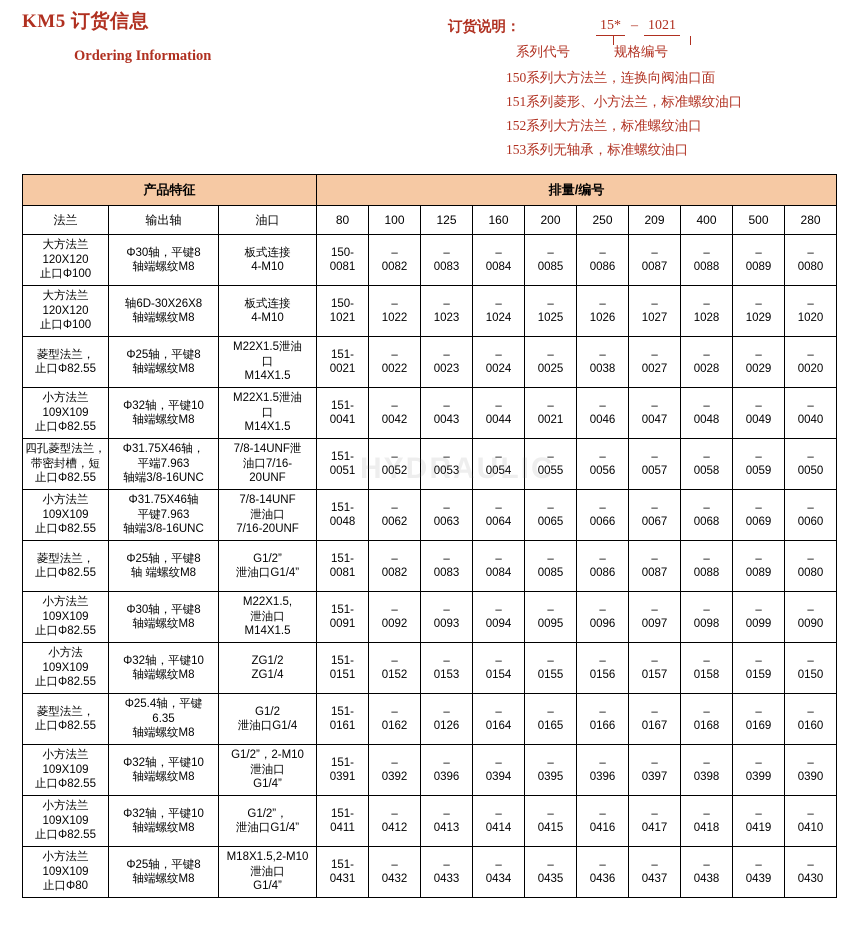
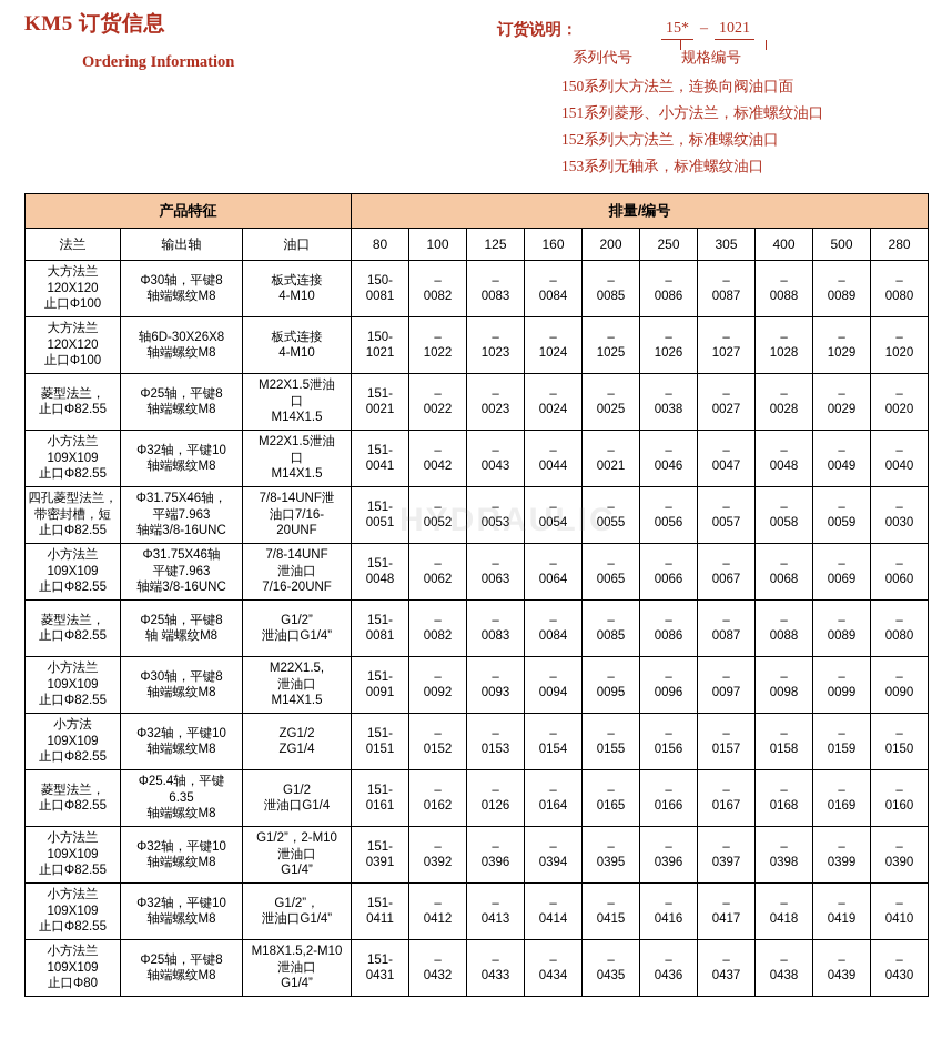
  KM5 订货信息
  Ordering Information
  订货说明：
  15* – 1021
  系列代号 规格编号
  150系列大方法兰，连换向阀油口面
  151系列菱形、小方法兰，标准螺纹油口
  152系列大方法兰，标准螺纹油口
  153系列无轴承，标准螺纹油口
  产品特征	排量/编号
- 法兰	输出轴	油口	80	100	125	160	200	250	209	400	500	280
+ 法兰	输出轴	油口	80	100	125	160	200	250	305	400	500	280
  大方法兰120X120止口Φ100	Φ30轴，平键8轴端螺纹M8	板式连接4-M10	150-0081	–0082	–0083	–0084	–0085	–0086	–0087	–0088	–0089	–0080
  大方法兰120X120止口Φ100	轴6D-30X26X8轴端螺纹M8	板式连接4-M10	150-1021	–1022	–1023	–1024	–1025	–1026	–1027	–1028	–1029	–1020
  菱型法兰，止口Φ82.55	Φ25轴，平键8轴端螺纹M8	M22X1.5泄油口M14X1.5	151-0021	–0022	–0023	–0024	–0025	–0038	–0027	–0028	–0029	–0020
  小方法兰109X109止口Φ82.55	Φ32轴，平键10轴端螺纹M8	M22X1.5泄油口M14X1.5	151-0041	–0042	–0043	–0044	–0021	–0046	–0047	–0048	–0049	–0040
- 四孔菱型法兰，带密封槽，短止口Φ82.55	Φ31.75X46轴，平端7.963轴端3/8-16UNC	7/8-14UNF泄油口7/16-20UNF	151-0051	–0052	–0053	–0054	–0055	–0056	–0057	–0058	–0059	–0050
+ 四孔菱型法兰，带密封槽，短止口Φ82.55	Φ31.75X46轴，平端7.963轴端3/8-16UNC	7/8-14UNF泄油口7/16-20UNF	151-0051	–0052	–0053	–0054	–0055	–0056	–0057	–0058	–0059	–0030
  小方法兰109X109止口Φ82.55	Φ31.75X46轴平键7.963轴端3/8-16UNC	7/8-14UNF泄油口7/16-20UNF	151-0048	–0062	–0063	–0064	–0065	–0066	–0067	–0068	–0069	–0060
  菱型法兰，止口Φ82.55	Φ25轴，平键8轴 端螺纹M8	G1/2”泄油口G1/4”	151-0081	–0082	–0083	–0084	–0085	–0086	–0087	–0088	–0089	–0080
  小方法兰109X109止口Φ82.55	Φ30轴，平键8轴端螺纹M8	M22X1.5,泄油口M14X1.5	151-0091	–0092	–0093	–0094	–0095	–0096	–0097	–0098	–0099	–0090
  小方法109X109止口Φ82.55	Φ32轴，平键10轴端螺纹M8	ZG1/2ZG1/4	151-0151	–0152	–0153	–0154	–0155	–0156	–0157	–0158	–0159	–0150
  菱型法兰，止口Φ82.55	Φ25.4轴，平键6.35轴端螺纹M8	G1/2泄油口G1/4	151-0161	–0162	–0126	–0164	–0165	–0166	–0167	–0168	–0169	–0160
  小方法兰109X109止口Φ82.55	Φ32轴，平键10轴端螺纹M8	G1/2”，2-M10泄油口G1/4”	151-0391	–0392	–0396	–0394	–0395	–0396	–0397	–0398	–0399	–0390
  小方法兰109X109止口Φ82.55	Φ32轴，平键10轴端螺纹M8	G1/2”，泄油口G1/4”	151-0411	–0412	–0413	–0414	–0415	–0416	–0417	–0418	–0419	–0410
  小方法兰109X109止口Φ80	Φ25轴，平键8轴端螺纹M8	M18X1.5,2-M10泄油口G1/4”	151-0431	–0432	–0433	–0434	–0435	–0436	–0437	–0438	–0439	–0430
  HYDRAULIC
